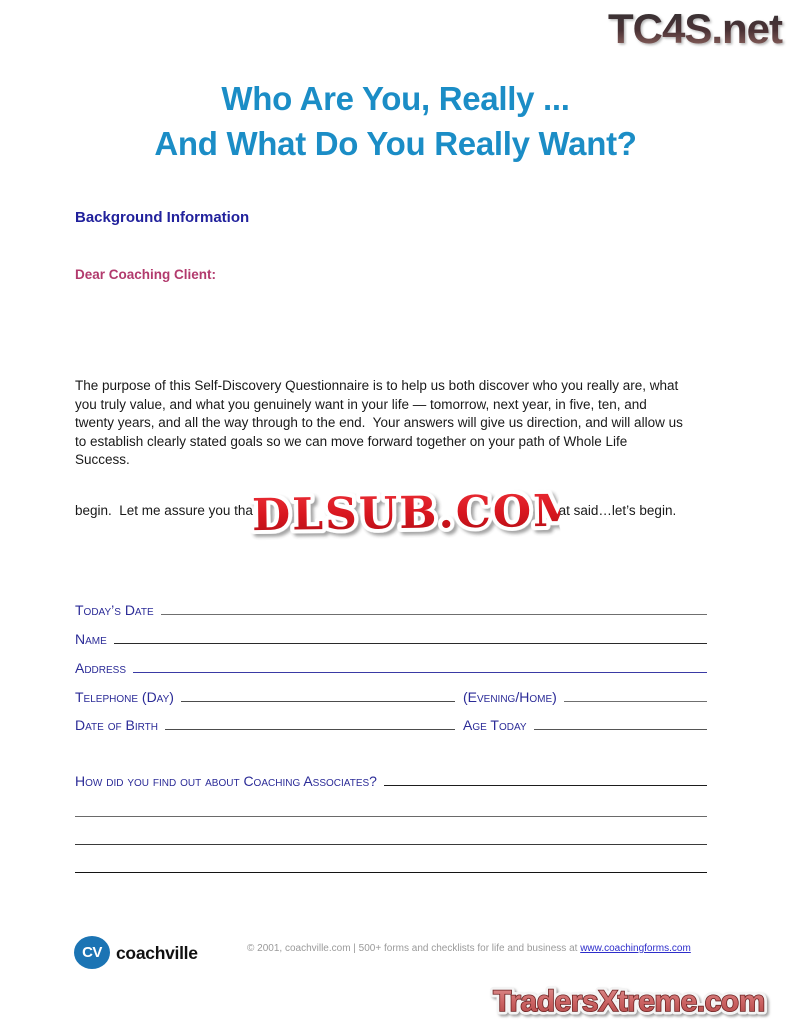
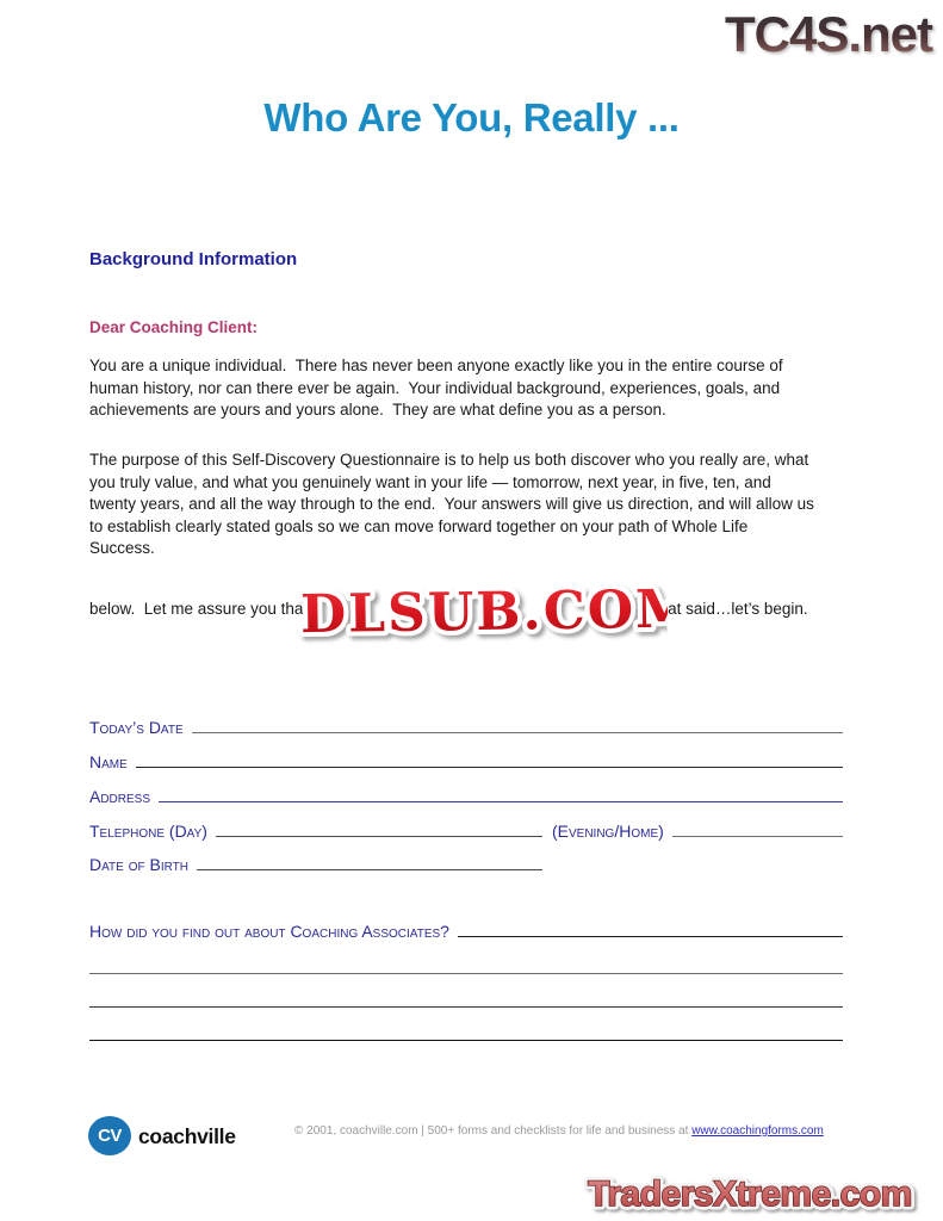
  TC4S.net
  Who Are You, Really ...
- And What Do You Really Want?
  Background Information
  Dear Coaching Client:
+ You are a unique individual. There has never been anyone exactly like you in the entire course of
+ human history, nor can there ever be again. Your individual background, experiences, goals, and
+ achievements are yours and yours alone. They are what define you as a person.
  The purpose of this Self-Discovery Questionnaire is to help us both discover who you really are, what
  you truly value, and what you genuinely want in your life — tomorrow, next year, in five, ten, and
  twenty years, and all the way through to the end. Your answers will give us direction, and will allow us
  to establish clearly stated goals so we can move forward together on your path of Whole Life
  Success.
- begin. Let me assure you tha That said…let’s begin.
+ below. Let me assure you tha That said…let’s begin.
  DLSUB.COM
  Today’s Date
  Name
  Address
  Telephone (Day)
  (Evening/Home)
  Date of Birth
- Age Today
  How did you find out about Coaching Associates?
  CV
  coachville
  © 2001, coachville.com | 500+ forms and checklists for life and business at www.coachingforms.com
  TradersXtreme.com
